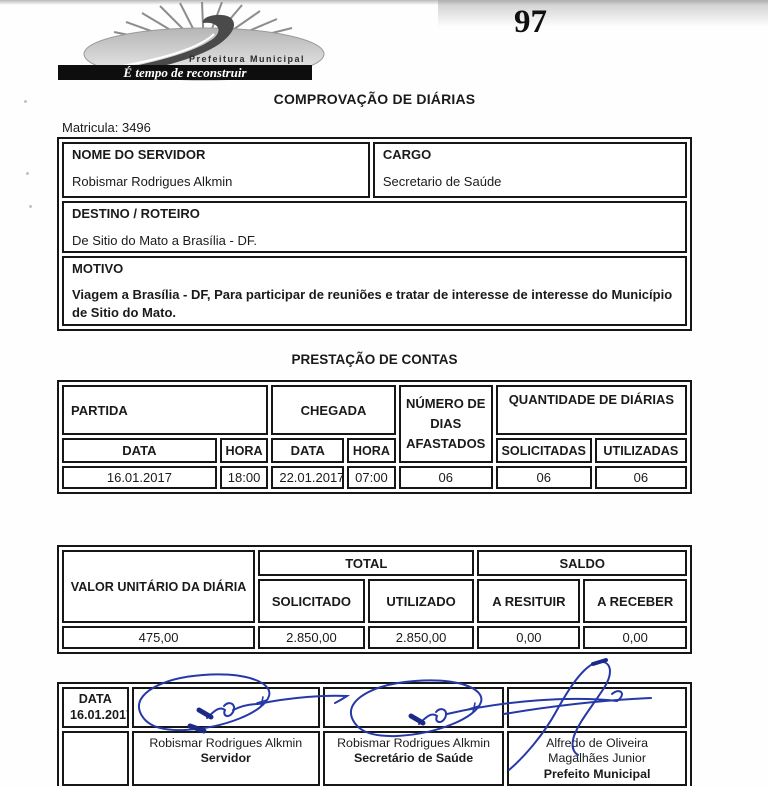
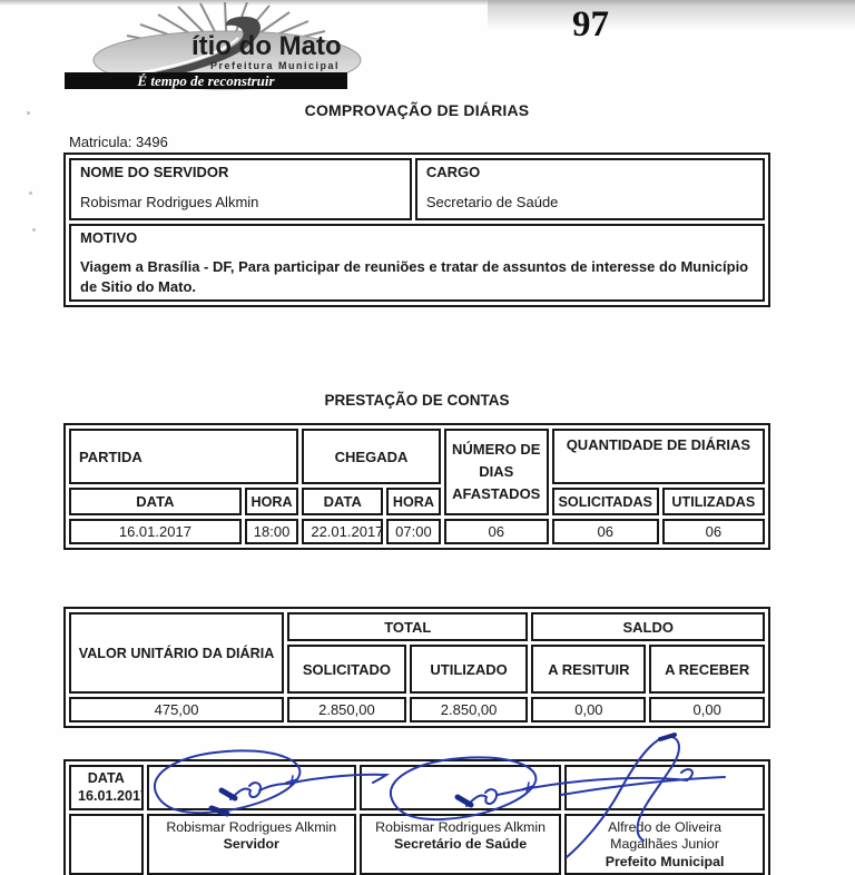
+ ítio do Mato
  Prefeitura Municipal
  É tempo de reconstruir
  97
  COMPROVAÇÃO DE DIÁRIAS
  Matricula: 3496
  NOME DO SERVIDOR Robismar Rodrigues Alkmin	CARGO Secretario de Saúde
- DESTINO / ROTEIRO De Sitio do Mato a Brasília - DF.
- MOTIVO Viagem a Brasília - DF, Para participar de reuniões e tratar de interesse de interesse do Município de Sitio do Mato.
+ MOTIVO Viagem a Brasília - DF, Para participar de reuniões e tratar de assuntos de interesse do Município de Sitio do Mato.
  PRESTAÇÃO DE CONTAS
  PARTIDA	CHEGADA	NÚMERO DE DIAS AFASTADOS	QUANTIDADE DE DIÁRIAS
  DATA	HORA	DATA	HORA	SOLICITADAS	UTILIZADAS
  16.01.2017	18:00	22.01.2017	07:00	06	06	06
  VALOR UNITÁRIO DA DIÁRIA	TOTAL	SALDO
  SOLICITADO	UTILIZADO	A RESITUIR	A RECEBER
  475,00	2.850,00	2.850,00	0,00	0,00
  DATA 16.01.20
  	Robismar Rodrigues Alkmin Servidor	Robismar Rodrigues Alkmin Secretário de Saúde	Alfredo de Oliveira Magalhães Junior Prefeito Municipal
